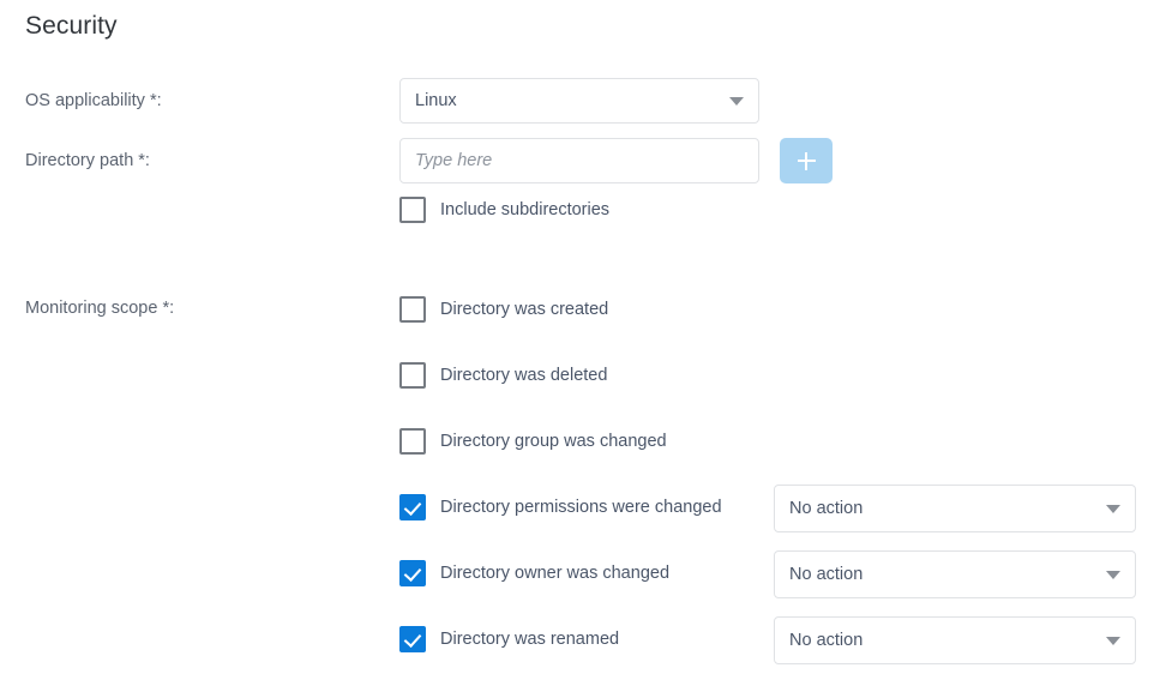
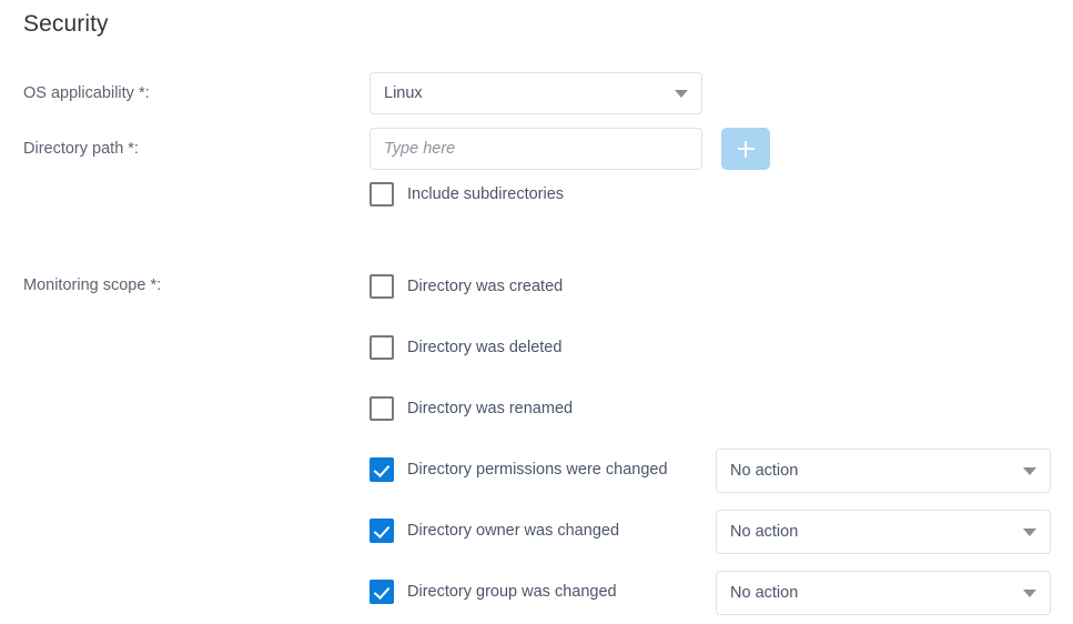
  Security
  OS applicability *:
  Linux
  Directory path *:
  Type here
  Include subdirectories
  Monitoring scope *:
  Directory was created
  Directory was deleted
- Directory group was changed
+ Directory was renamed
  Directory permissions were changed
  No action
  Directory owner was changed
  No action
- Directory was renamed
+ Directory group was changed
  No action
